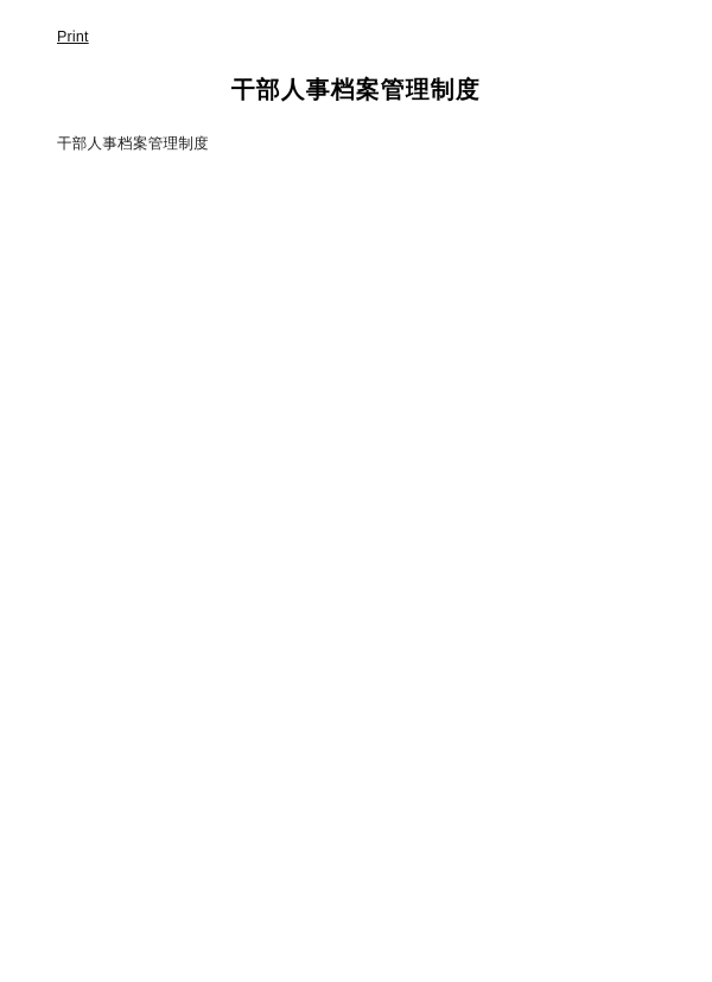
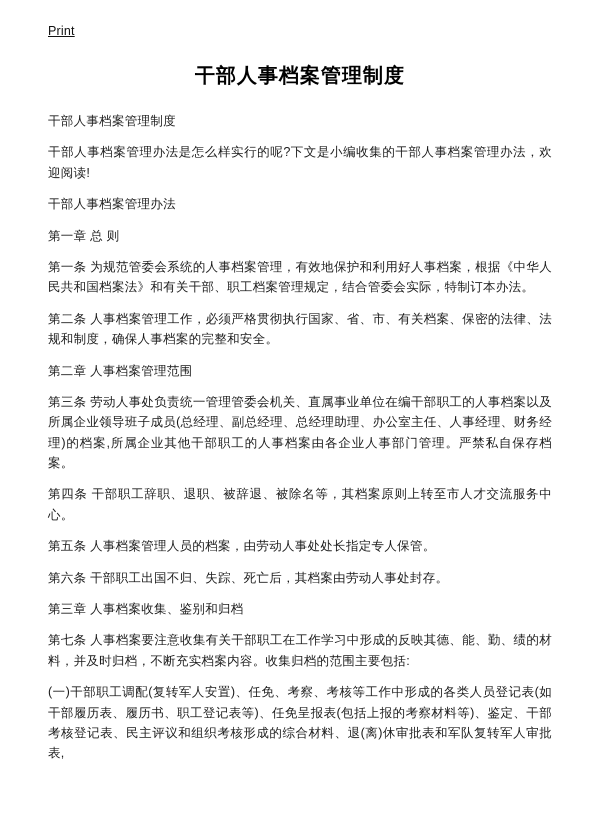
  Print
  干部人事档案管理制度
  干部人事档案管理制度
+ 干部人事档案管理办法是怎么样实行的呢?下文是小编收集的干部人事档案管理办法，欢迎阅读!
+ 干部人事档案管理办法
+ 第一章 总 则
+ 第一条 为规范管委会系统的人事档案管理，有效地保护和利用好人事档案，根据《中华人民共和国档案法》和有关干部、职工档案管理规定，结合管委会实际，特制订本办法。
+ 第二条 人事档案管理工作，必须严格贯彻执行国家、省、市、有关档案、保密的法律、法规和制度，确保人事档案的完整和安全。
+ 第二章 人事档案管理范围
+ 第三条 劳动人事处负责统一管理管委会机关、直属事业单位在编干部职工的人事档案以及所属企业领导班子成员(总经理、副总经理、总经理助理、办公室主任、人事经理、财务经理)的档案,所属企业其他干部职工的人事档案由各企业人事部门管理。严禁私自保存档案。
+ 第四条 干部职工辞职、退职、被辞退、被除名等，其档案原则上转至市人才交流服务中心。
+ 第五条 人事档案管理人员的档案，由劳动人事处处长指定专人保管。
+ 第六条 干部职工出国不归、失踪、死亡后，其档案由劳动人事处封存。
+ 第三章 人事档案收集、鉴别和归档
+ 第七条 人事档案要注意收集有关干部职工在工作学习中形成的反映其德、能、勤、绩的材料，并及时归档，不断充实档案内容。收集归档的范围主要包括:
+ (一)干部职工调配(复转军人安置)、任免、考察、考核等工作中形成的各类人员登记表(如干部履历表、履历书、职工登记表等)、任免呈报表(包括上报的考察材料等)、鉴定、干部考核登记表、民主评议和组织考核形成的综合材料、退(离)休审批表和军队复转军人审批表,
